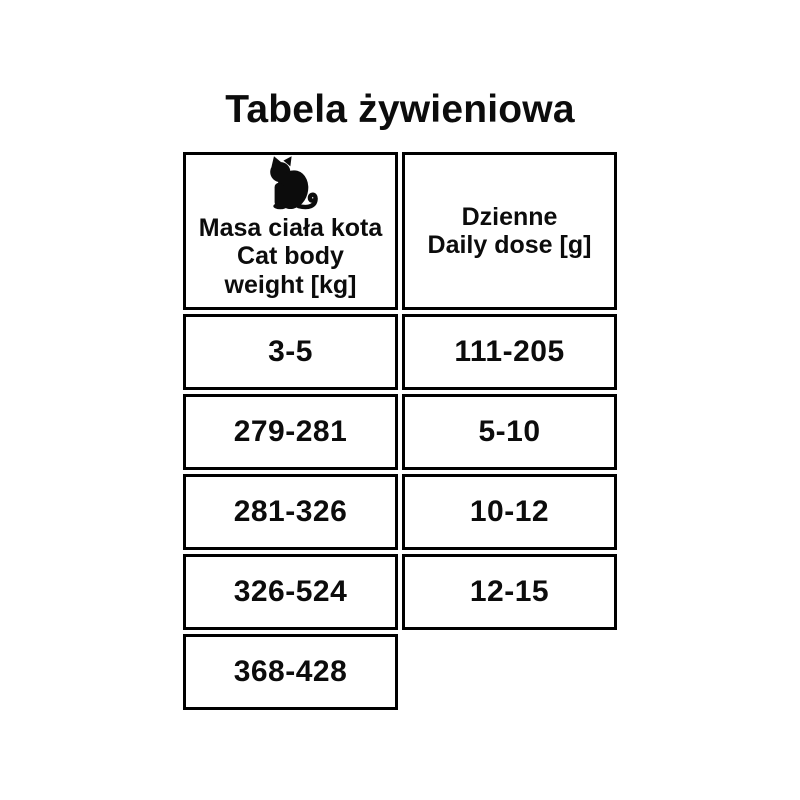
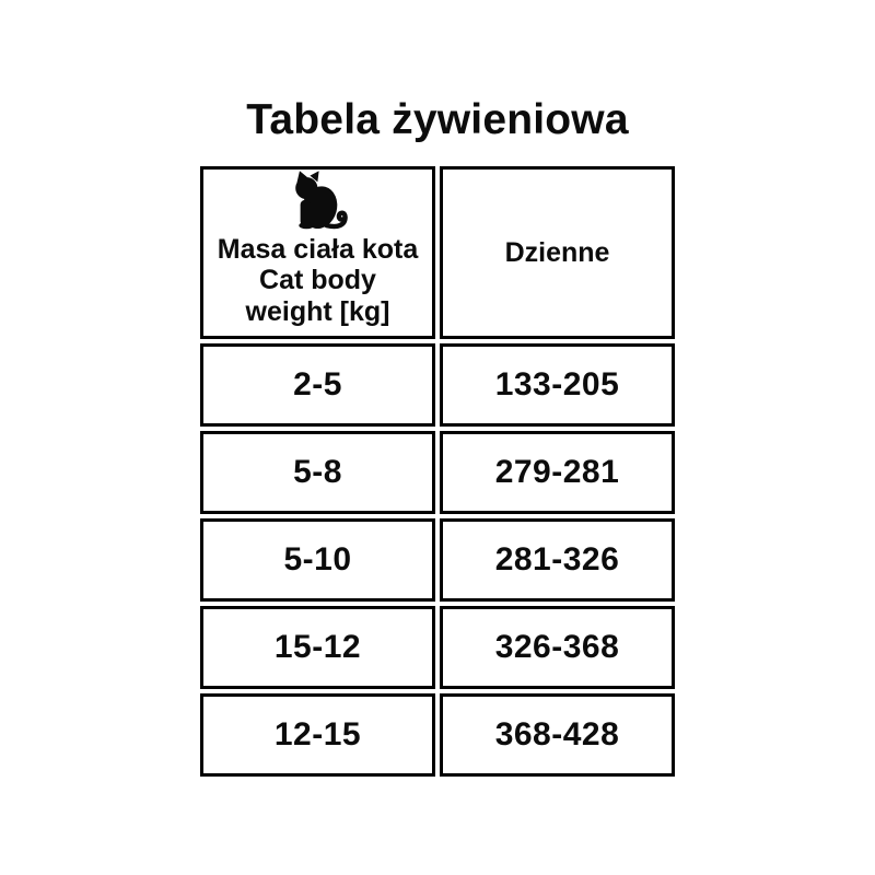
  Tabela żywieniowa
  Masa ciała kota
  Cat body
  weight [kg]
  Dzienne
- Daily dose [g]
- 3-5
+ 2-5
- 111-205
+ 133-205
+ 5-8
  279-281
  5-10
  281-326
- 10-12
+ 15-12
- 326-524
+ 326-368
  12-15
  368-428
